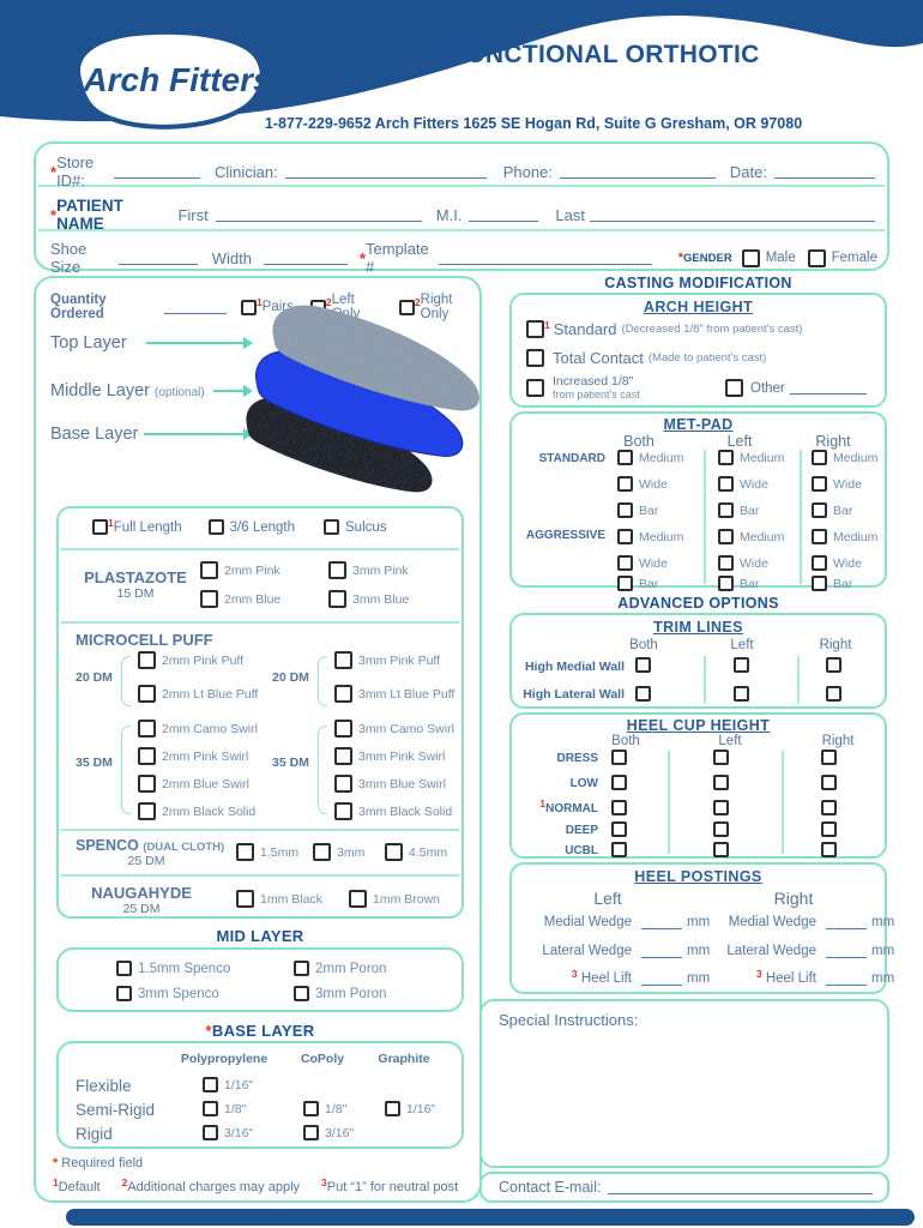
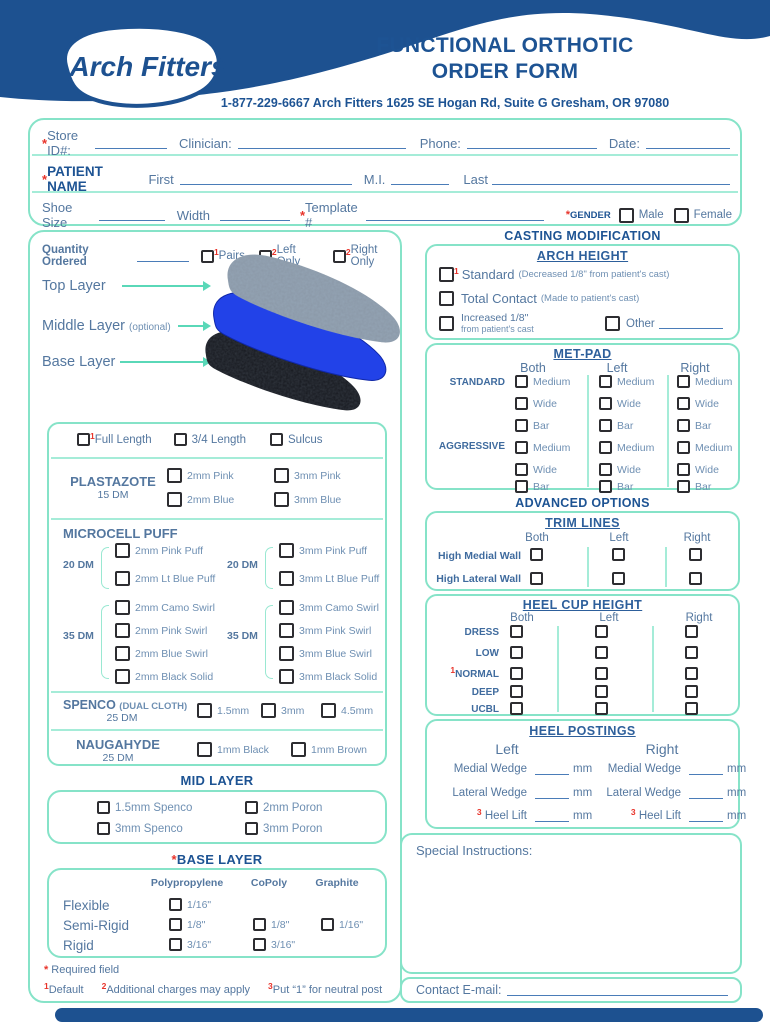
  Arch Fitters
  FUNCTIONAL ORTHOTIC
+ ORDER FORM
- 1-877-229-9652 Arch Fitters 1625 SE Hogan Rd, Suite G Gresham, OR 97080
+ 1-877-229-6667 Arch Fitters 1625 SE Hogan Rd, Suite G Gresham, OR 97080
  *
  Store ID#:
  Clinician:
  Phone:
  Date:
  *
  PATIENT NAME
  First
  M.I.
  Last
  Shoe Size
  Width
  *
  Template #
  *
  GENDER
  Male
  Female
  Quantity Ordered
  1
  Pairs
  2
  Left ly
  2
  Right Only
  Top Layer
  Middle Layer (optional)
  Base Layer
  1
  Full Length
- 3/6 Length
+ 3/4 Length
  Sulcus
  PLASTAZOTE
  15 DM
  2mm Pink
  2mm Blue
  3mm Pink
  3mm Blue
  MICROCELL PUFF
  20 DM
  2mm Pink Puff
  2mm Lt Blue Puff
  20 DM
  3mm Pink Puff
  3mm Lt Blue Puff
  35 DM
  2mm Camo Swirl
  2mm Pink Swirl
  2mm Blue Swirl
  2mm Black Solid
  35 DM
  3mm Camo Swirl
  3mm Pink Swirl
  3mm Blue Swirl
  3mm Black Solid
  SPENCO (DUAL CLOTH)
  25 DM
  1.5mm
  3mm
  4.5mm
  NAUGAHYDE
  25 DM
  1mm Black
  1mm Brown
  MID LAYER
  1.5mm Spenco
  2mm Poron
  3mm Spenco
  3mm Poron
  *BASE LAYER
  Polypropylene
  CoPoly
  Graphite
  Flexible
  Semi-Rigid
  Rigid
  1/16"
  1/8"
  1/8"
  1/16"
  3/16"
  3/16"
  *
  Required field
  1
  Default
  2
  Additional charges may apply
  3
  Put “1” for neutral post
  CASTING MODIFICATION
  ARCH HEIGHT
  1
  Standard
  (Decreased 1/8" from patient's cast)
  Total Contact
  (Made to patient's cast)
  Increased 1/8"
  from patient's cast
  Other
  MET-PAD
  Both
  Left
  Right
  STANDARD
  AGGRESSIVE
  Medium
  Wide
  Bar
  Medium
  Wide
  Bar
  Medium
  Wide
  Bar
  Medium
  Wide
  Bar
  Medium
  Wide
  Bar
  Medium
  Wide
  Bar
  ADVANCED OPTIONS
  TRIM LINES
  Both
  Left
  Right
  High Medial Wall
  High Lateral Wall
  HEEL CUP HEIGHT
  Both
  Left
  Right
  DRESS
  LOW
  1NORMAL
  DEEP
  UCBL
  HEEL POSTINGS
  Left
  Right
  Medial Wedge
  mm
  Lateral Wedge
  mm
  3 Heel Lift
  mm
  Medial Wedge
  mm
  Lateral Wedge
  mm
  3 Heel Lift
  mm
  Special Instructions:
  Contact E-mail:
